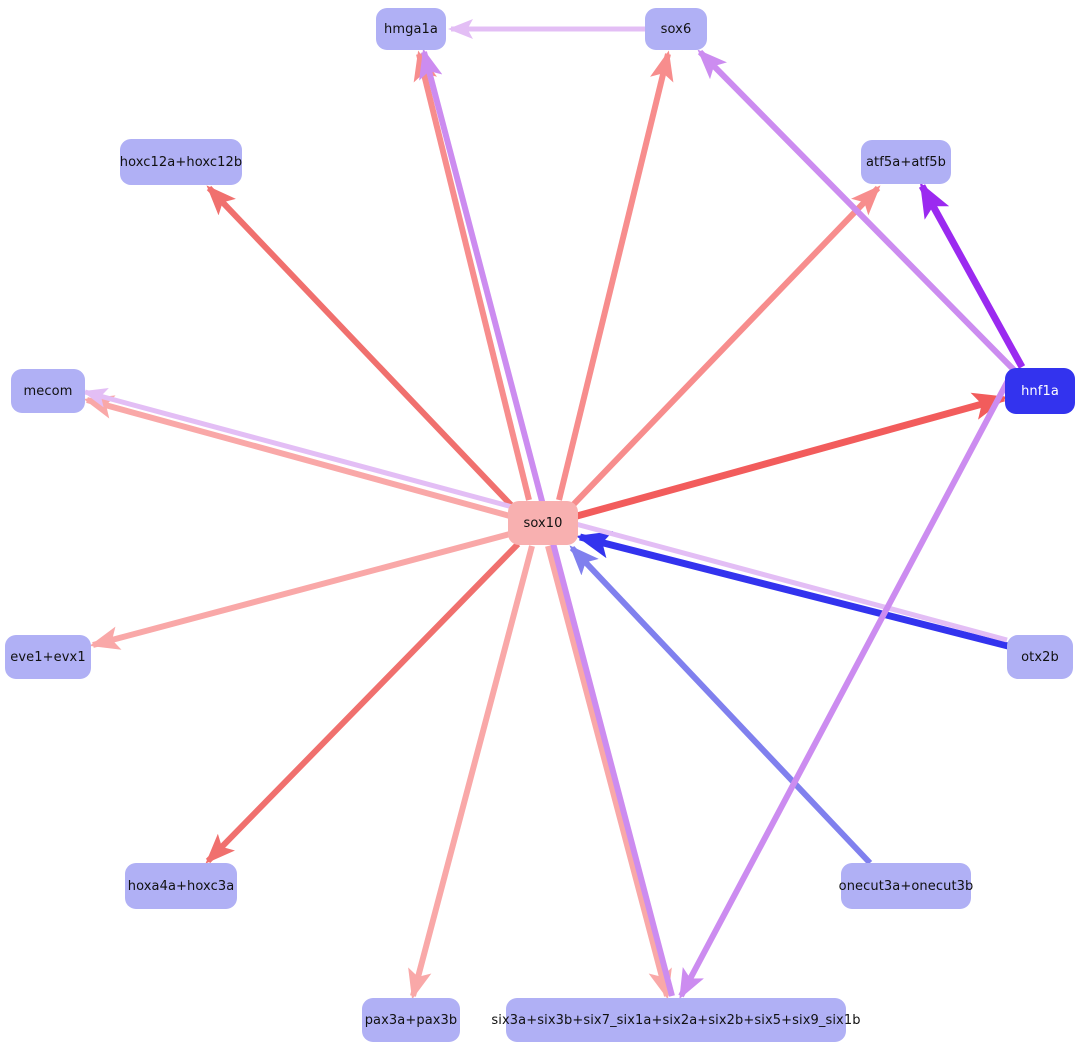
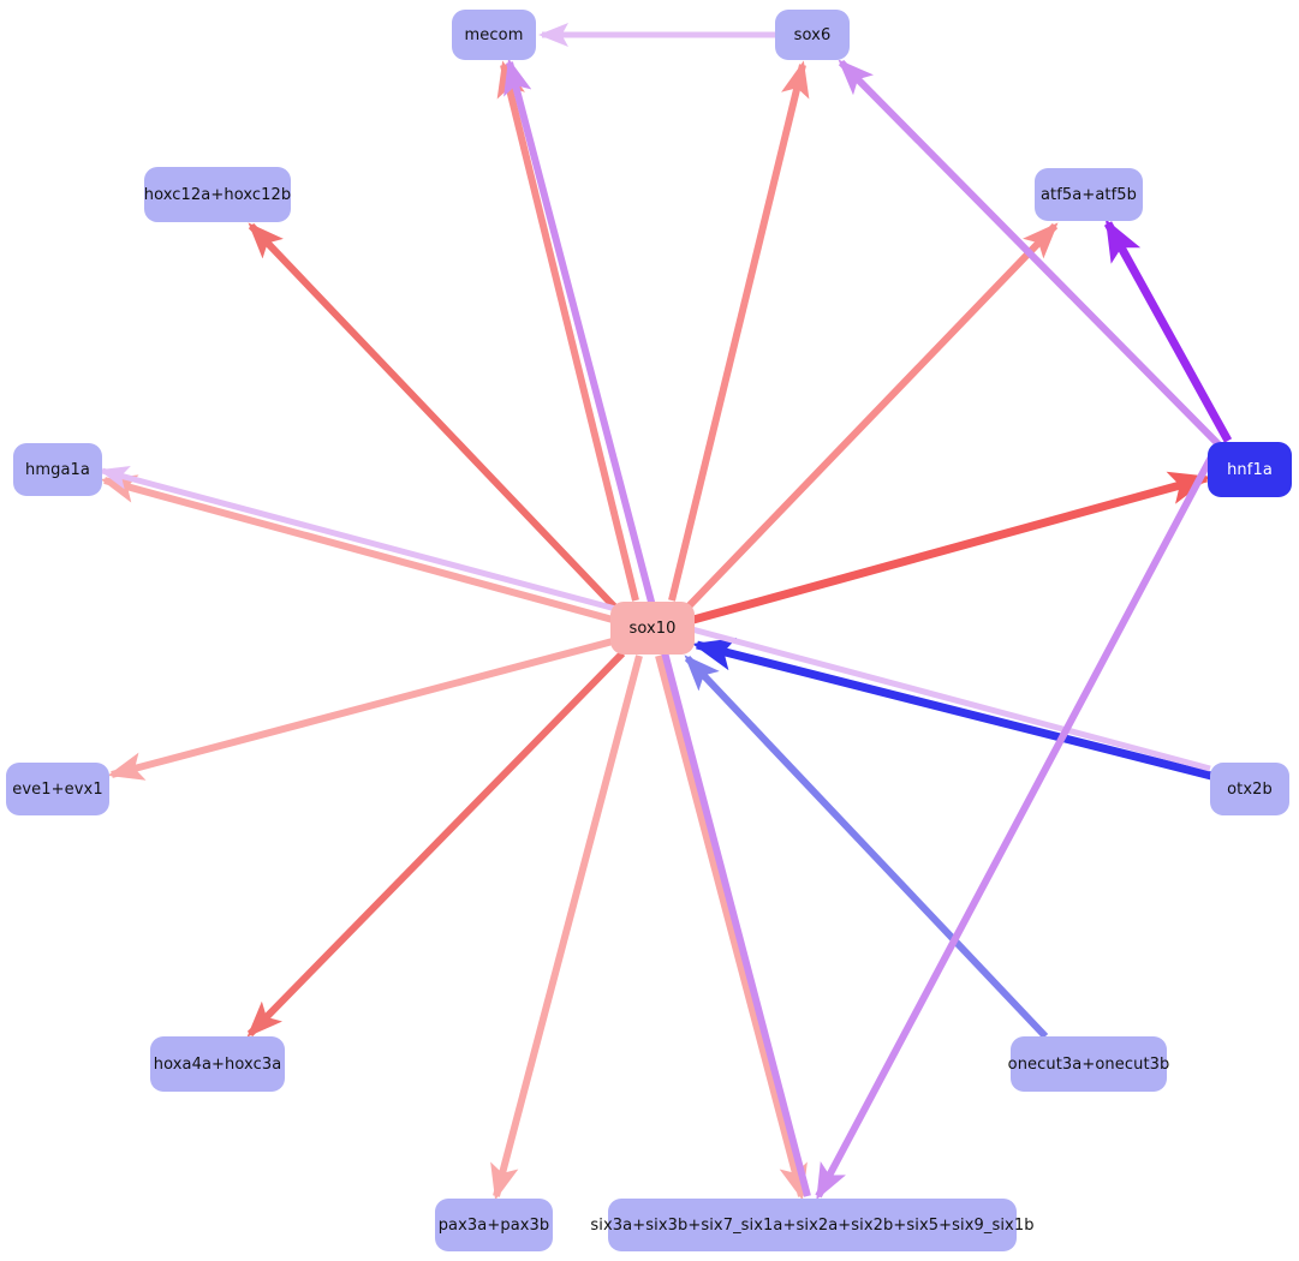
- hmga1a
+ mecom
  sox6
  hoxc12a+hoxc12b
  atf5a+atf5b
- mecom
+ hmga1a
  hnf1a
  sox10
  eve1+evx1
  otx2b
  hoxa4a+hoxc3a
  onecut3a+onecut3b
  pax3a+pax3b
  six3a+six3b+six7_six1a+six2a+six2b+six5+six9_six1b
